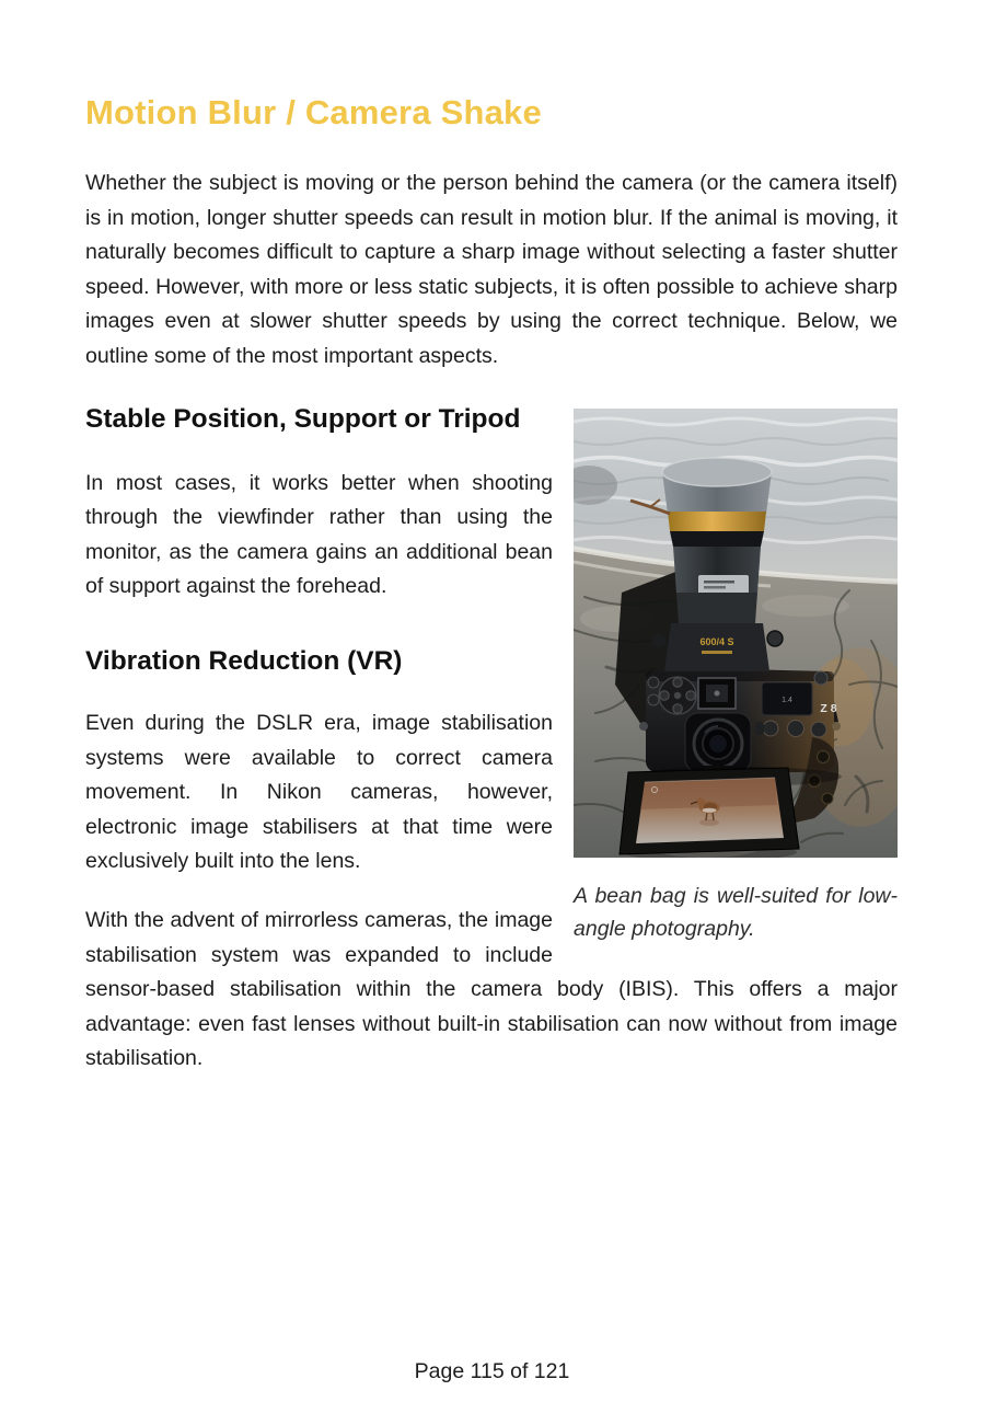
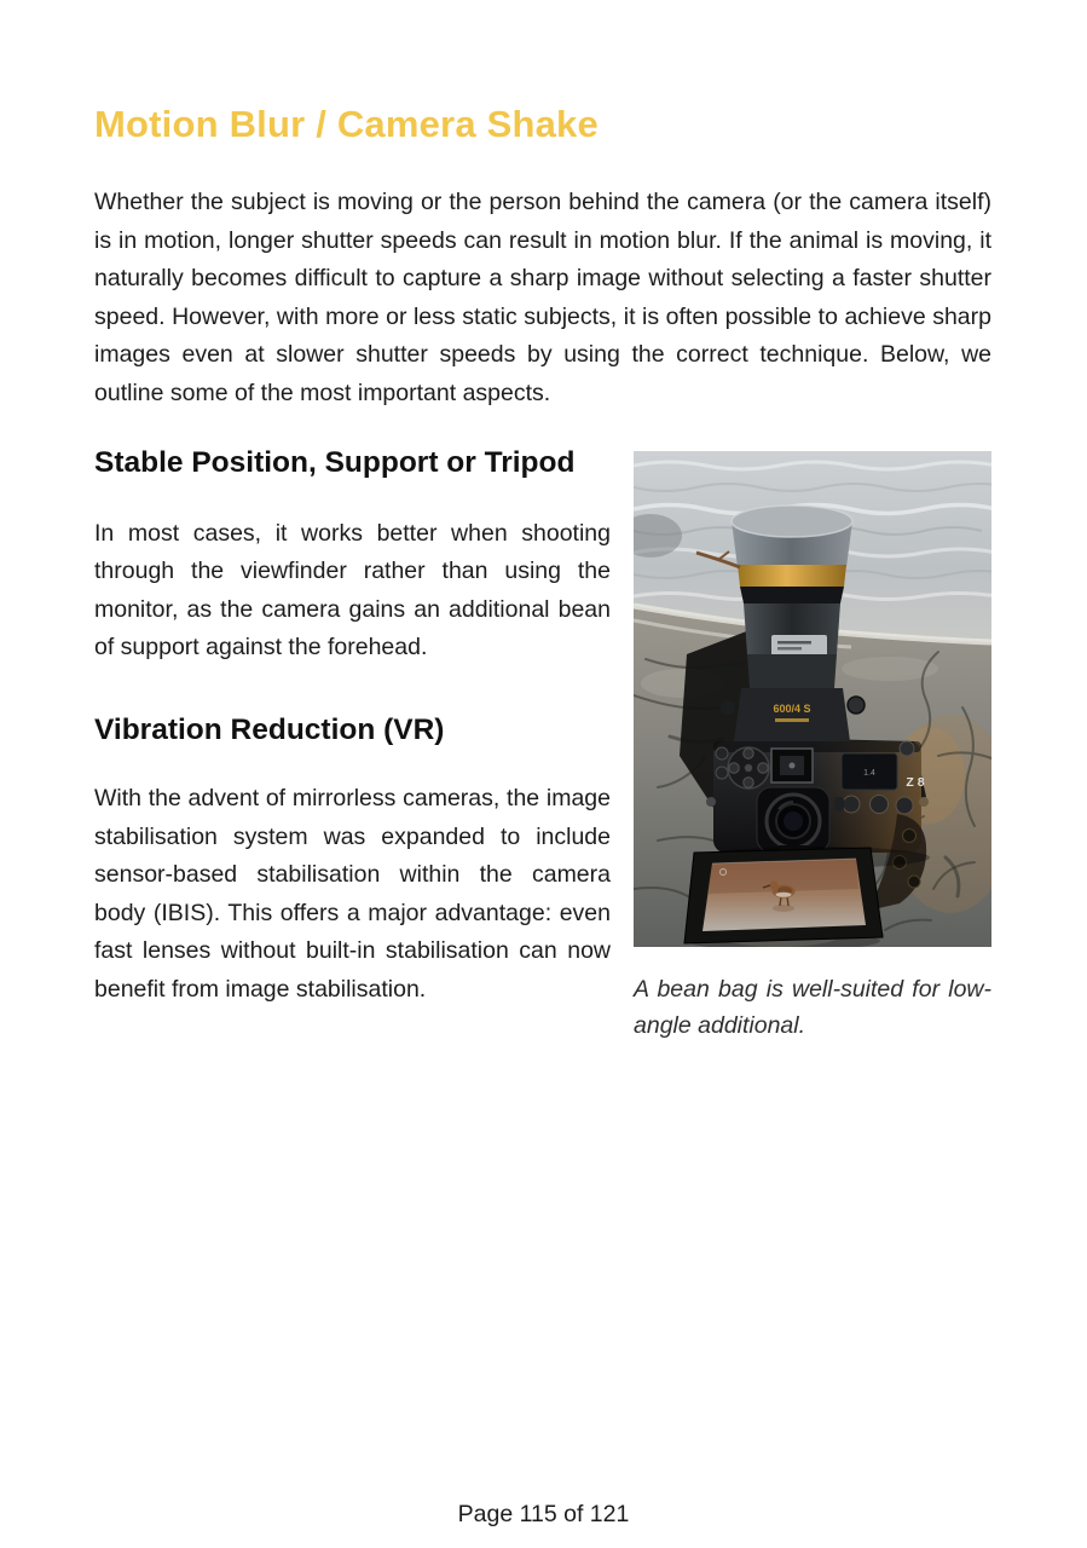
  Motion Blur / Camera Shake
  Whether the subject is moving or the person behind the camera (or the camera itself) is in motion, longer shutter speeds can result in motion blur. If the animal is moving, it naturally becomes difficult to capture a sharp image without selecting a faster shutter speed. However, with more or less static subjects, it is often possible to achieve sharp images even at slower shutter speeds by using the correct technique. Below, we outline some of the most important aspects.
  600/4 S
  Z 8
- A bean bag is well-suited for low-angle photography.
+ A bean bag is well-suited for low-angle additional.
  Stable Position, Support or Tripod
  In most cases, it works better when shooting through the viewfinder rather than using the monitor, as the camera gains an additional bean of support against the forehead.
  Vibration Reduction (VR)
- Even during the DSLR era, image stabilisation systems were available to correct camera movement. In Nikon cameras, however, electronic image stabilisers at that time were exclusively built into the lens.
- With the advent of mirrorless cameras, the image stabilisation system was expanded to include sensor-based stabilisation within the camera body (IBIS). This offers a major advantage: even fast lenses without built-in stabilisation can now without from image stabilisation.
+ With the advent of mirrorless cameras, the image stabilisation system was expanded to include sensor-based stabilisation within the camera body (IBIS). This offers a major advantage: even fast lenses without built-in stabilisation can now benefit from image stabilisation.
  Page 115 of 121
